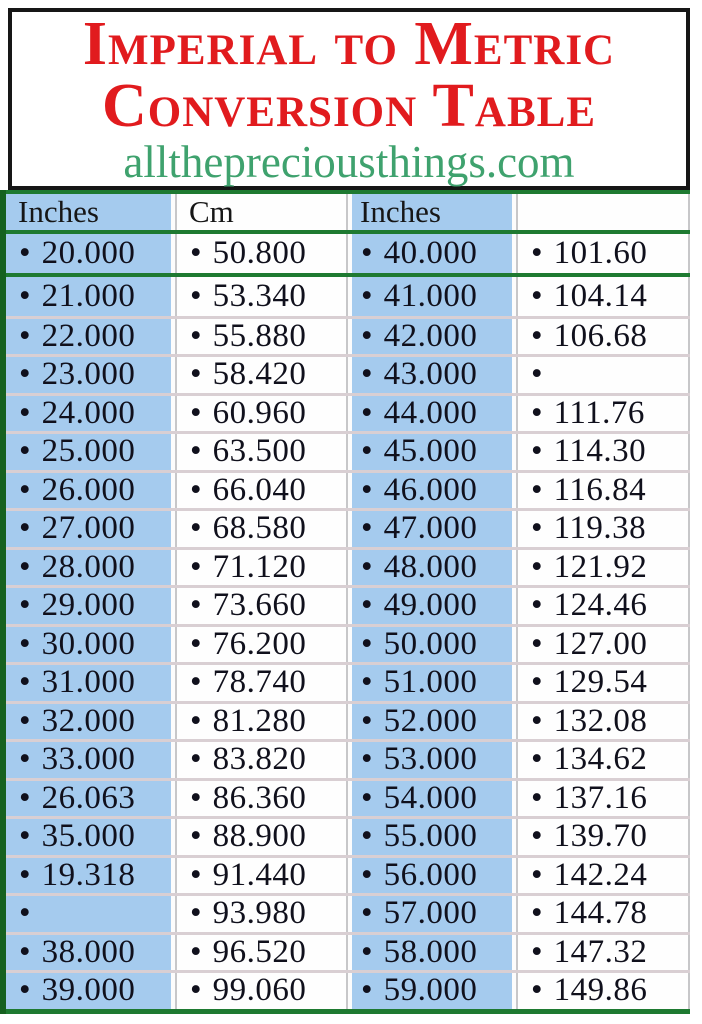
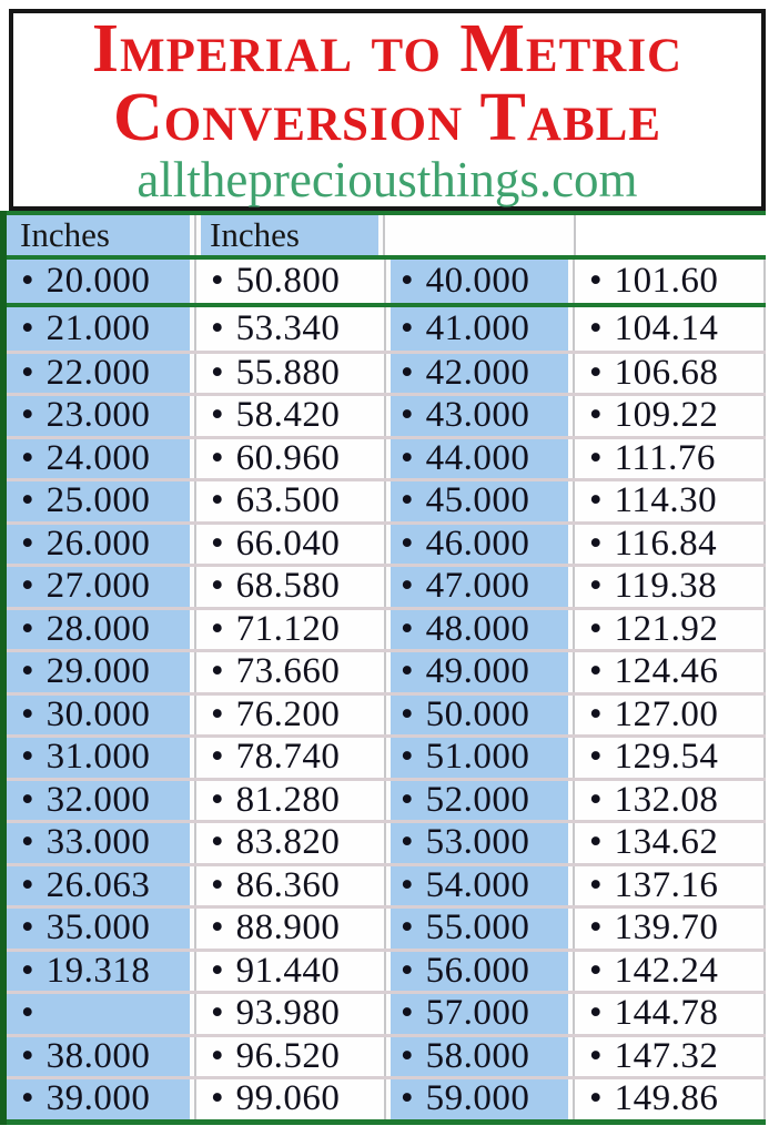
  Imperial to Metric
  Conversion Table
  allthepreciousthings.com
  Inches
- Cm
  Inches
  •
  20.000
  •
  50.800
  •
  40.000
  •
  101.60
  •
  21.000
  •
  53.340
  •
  41.000
  •
  104.14
  •
  22.000
  •
  55.880
  •
  42.000
  •
  106.68
  •
  23.000
  •
  58.420
  •
  43.000
  •
+ 109.22
  •
  24.000
  •
  60.960
  •
  44.000
  •
  111.76
  •
  25.000
  •
  63.500
  •
  45.000
  •
  114.30
  •
  26.000
  •
  66.040
  •
  46.000
  •
  116.84
  •
  27.000
  •
  68.580
  •
  47.000
  •
  119.38
  •
  28.000
  •
  71.120
  •
  48.000
  •
  121.92
  •
  29.000
  •
  73.660
  •
  49.000
  •
  124.46
  •
  30.000
  •
  76.200
  •
  50.000
  •
  127.00
  •
  31.000
  •
  78.740
  •
  51.000
  •
  129.54
  •
  32.000
  •
  81.280
  •
  52.000
  •
  132.08
  •
  33.000
  •
  83.820
  •
  53.000
  •
  134.62
  •
  26.063
  •
  86.360
  •
  54.000
  •
  137.16
  •
  35.000
  •
  88.900
  •
  55.000
  •
  139.70
  •
  19.318
  •
  91.440
  •
  56.000
  •
  142.24
  •
  •
  93.980
  •
  57.000
  •
  144.78
  •
  38.000
  •
  96.520
  •
  58.000
  •
  147.32
  •
  39.000
  •
  99.060
  •
  59.000
  •
  149.86
